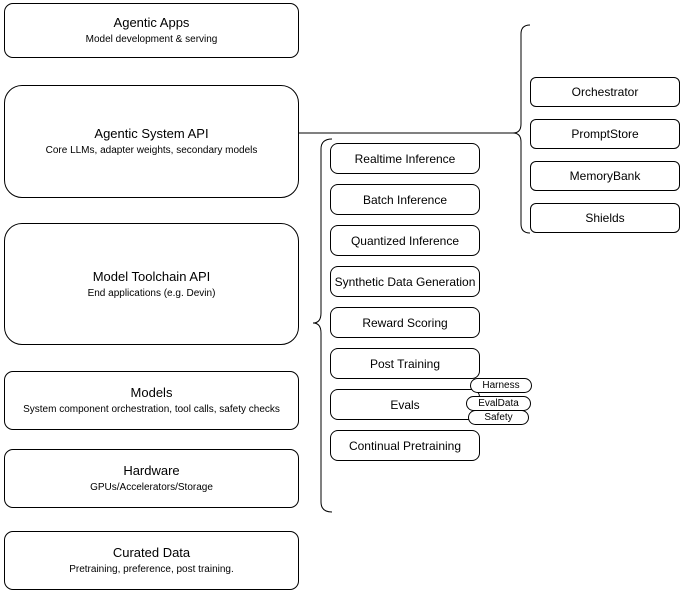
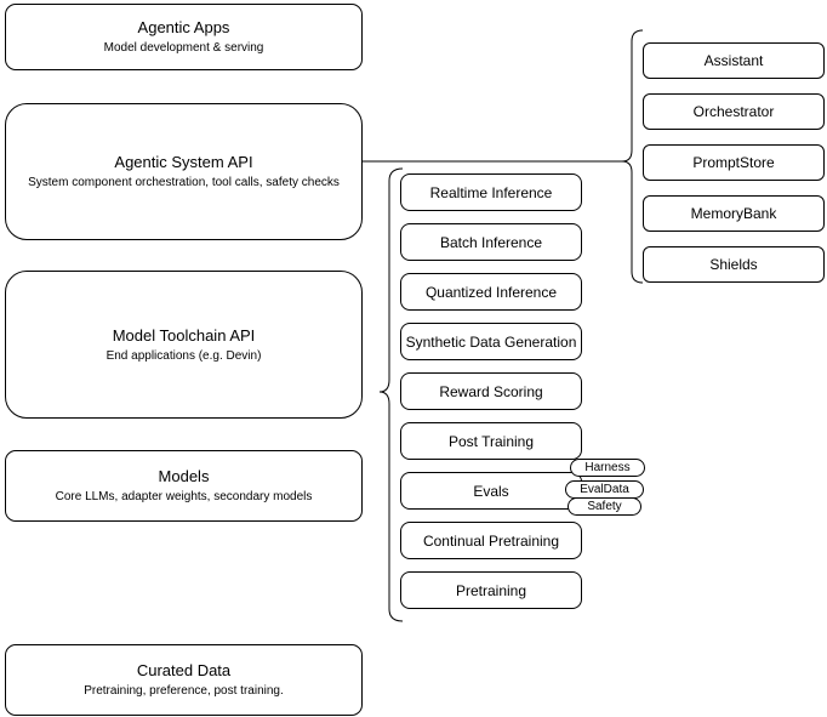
  Agentic Apps
  Model development & serving
  Agentic System API
- Core LLMs, adapter weights, secondary models
+ System component orchestration, tool calls, safety checks
  Model Toolchain API
  End applications (e.g. Devin)
  Models
- System component orchestration, tool calls, safety checks
+ Core LLMs, adapter weights, secondary models
- Hardware
- GPUs/Accelerators/Storage
  Curated Data
  Pretraining, preference, post training.
  Realtime Inference
  Batch Inference
  Quantized Inference
  Synthetic Data Generation
  Reward Scoring
  Post Training
  Evals
  Continual Pretraining
+ Pretraining
  Harness
  EvalData
  Safety
+ Assistant
  Orchestrator
  PromptStore
  MemoryBank
  Shields
